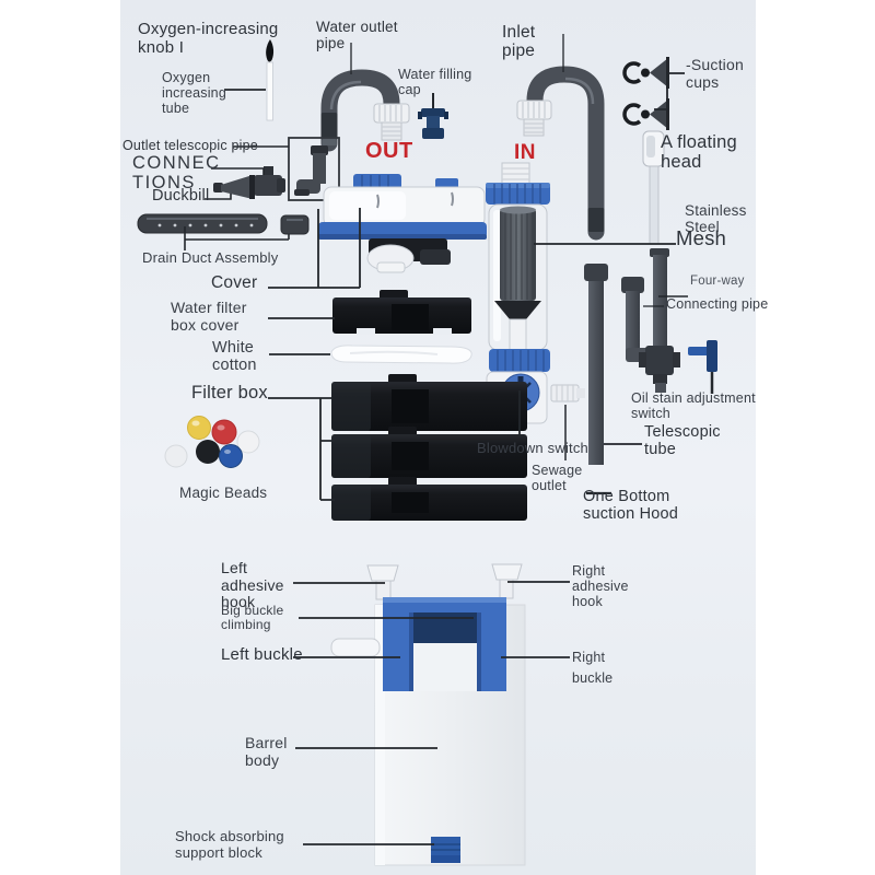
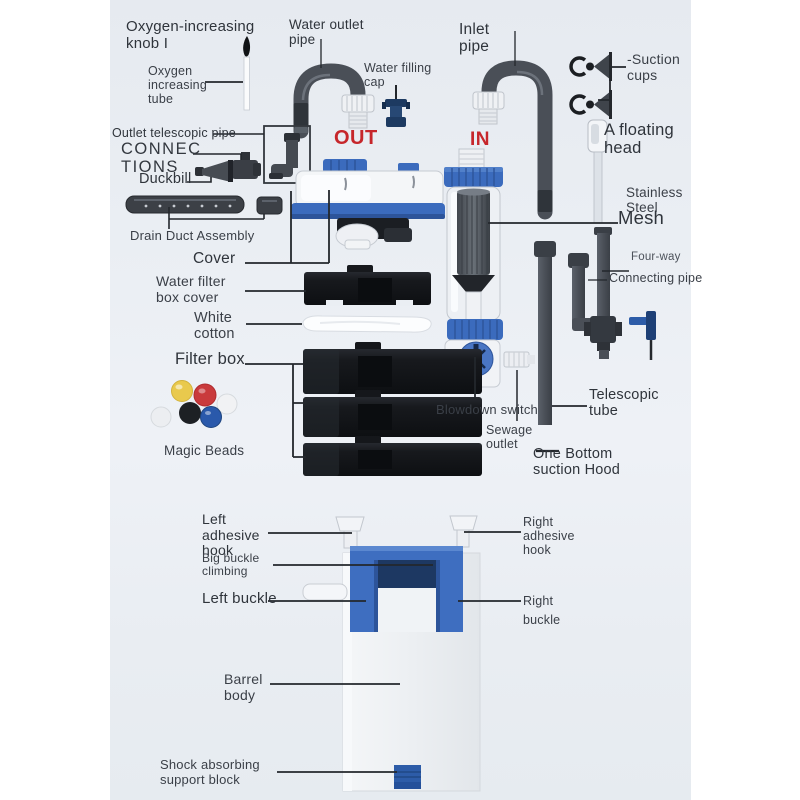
  Oxygen-increasing
  knob I
  Oxygen
  increasing
  tube
  Water outlet
  pipe
  Water filling
  cap
  Inlet
  pipe
  OUT
  IN
  -Suction
  cups
  A floating
  head
  Stainless
  Steel
  Mesh
  Outlet telescopic pipe
  CONNEC
  TIONS
  Duckbill
  Drain Duct Assembly
  Cover
  Water filter
  box cover
  White
  cotton
  Filter box
  Magic Beads
  Four-way
  Connecting pipe
- Oil stain adjustment
- switch
  Telescopic
  tube
  Blowdown switch
  Sewage
  outlet
  One Bottom
  suction Hood
  Left
  adhesive
  hook
  Big buckle
  climbing
  Left buckle
  Right
  adhesive
  hook
  Right
  buckle
  Barrel
  body
  Shock absorbing
  support block
